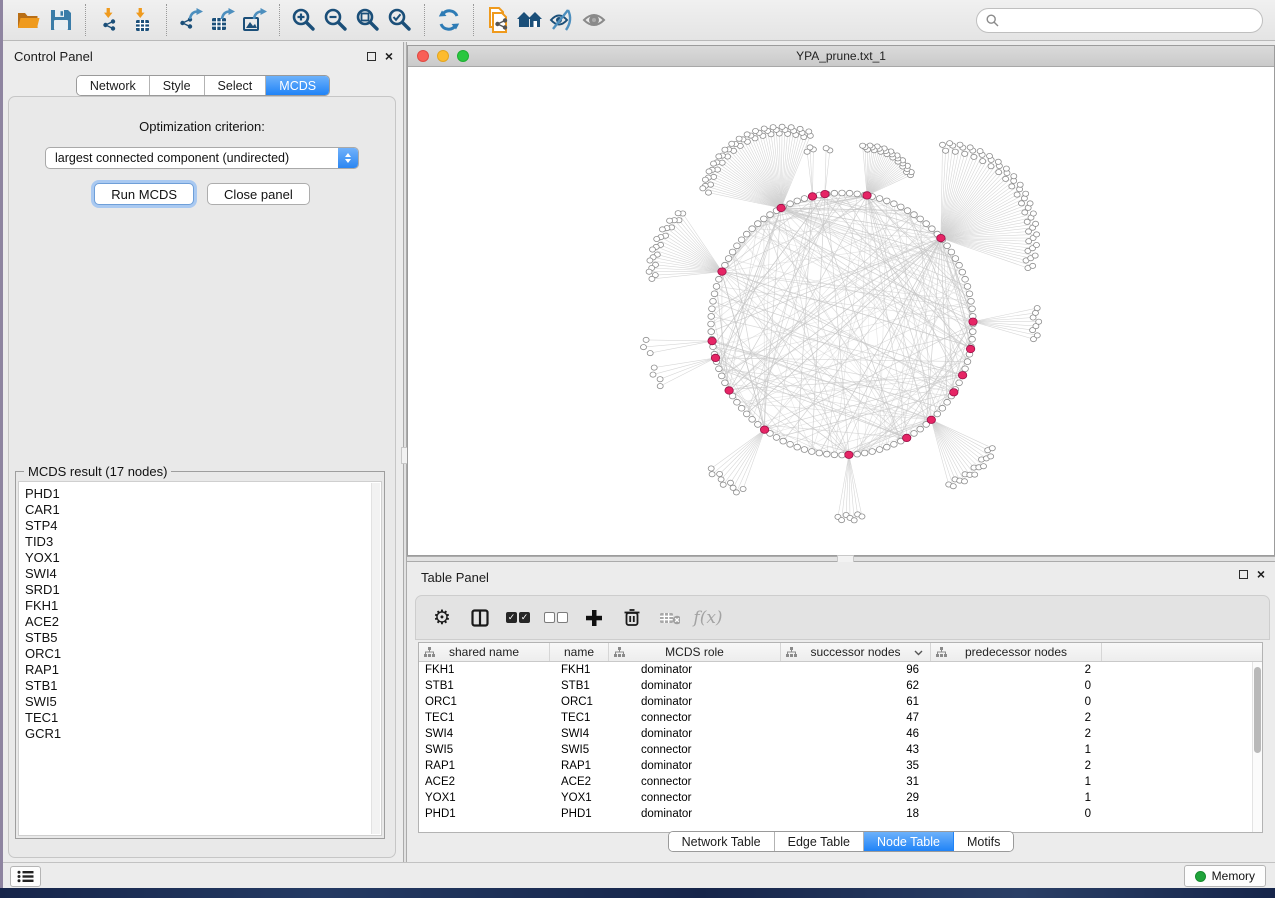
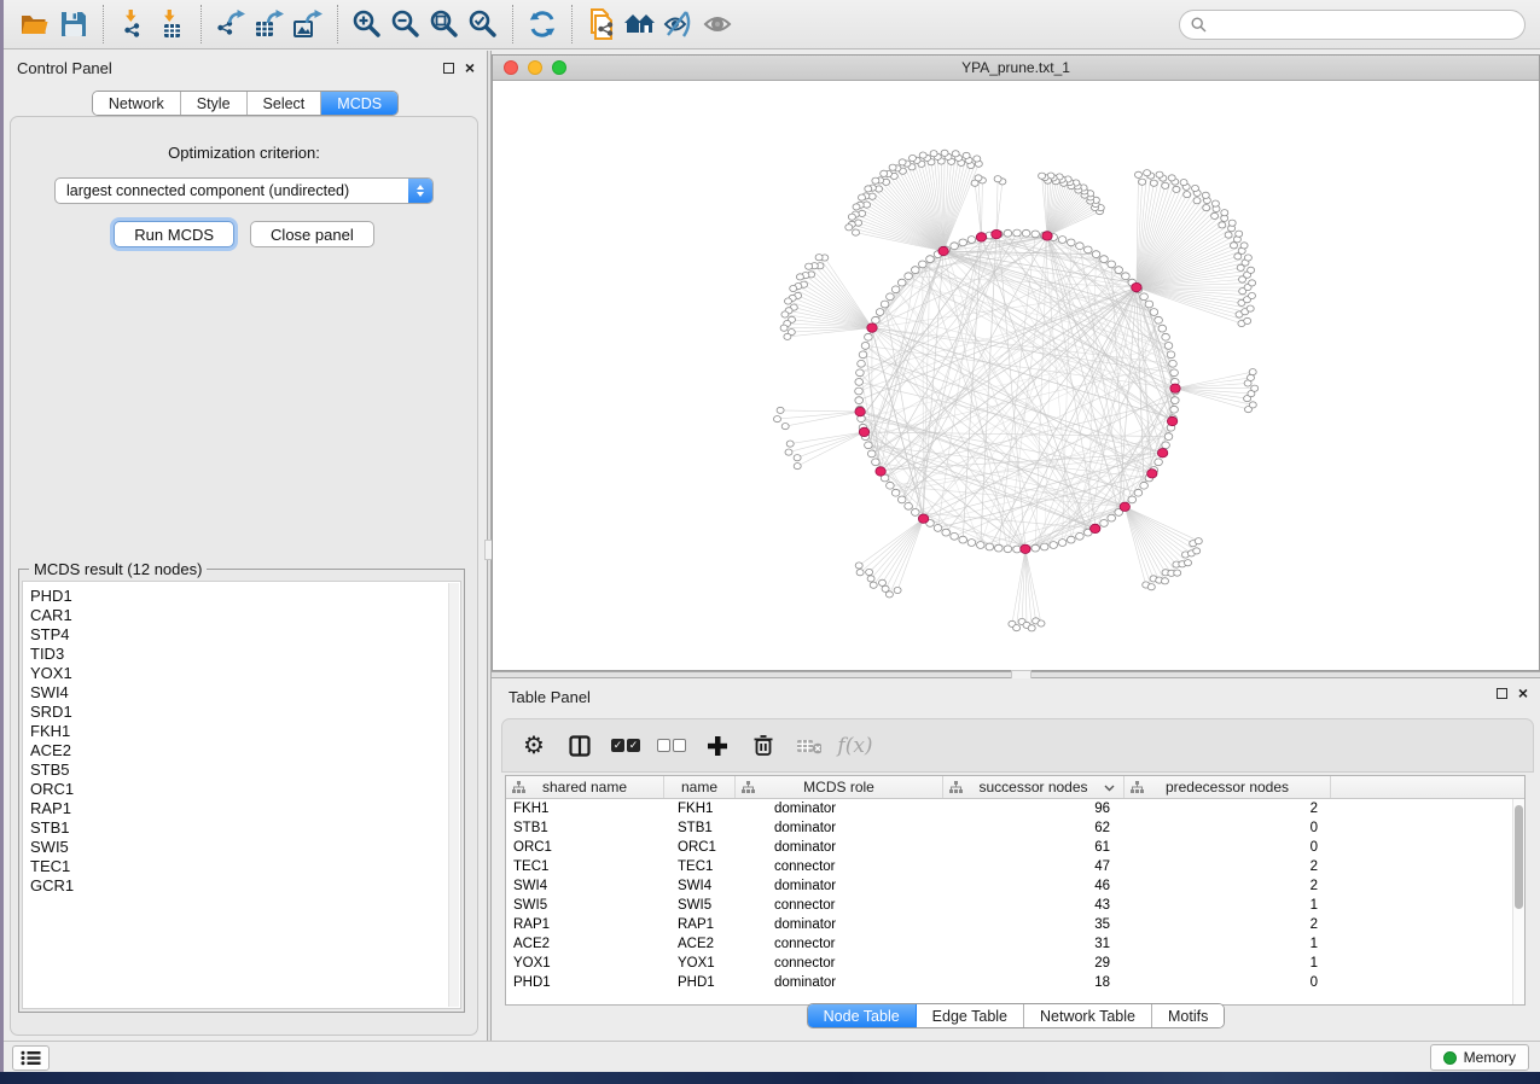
  Control Panel
  ×
  Network
  Style
  Select
  MCDS
  Optimization criterion:
  largest connected component (undirected)
  Run MCDS
  Close panel
- MCDS result (17 nodes)
+ MCDS result (12 nodes)
  PHD1
  CAR1
  STP4
  TID3
  YOX1
  SWI4
  SRD1
  FKH1
  ACE2
  STB5
  ORC1
  RAP1
  STB1
  SWI5
  TEC1
  GCR1
  YPA_prune.txt_1
  Table Panel
  ×
  ⚙
  ✓
  ✓
  f(x)
  shared name
  name
  MCDS role
  successor nodes
  predecessor nodes
  FKH1
  FKH1
  dominator
  96
  2
  STB1
  STB1
  dominator
  62
  0
  ORC1
  ORC1
  dominator
  61
  0
  TEC1
  TEC1
  connector
  47
  2
  SWI4
  SWI4
  dominator
  46
  2
  SWI5
  SWI5
  connector
  43
  1
  RAP1
  RAP1
  dominator
  35
  2
  ACE2
  ACE2
  connector
  31
  1
  YOX1
  YOX1
  connector
  29
  1
  PHD1
  PHD1
  dominator
  18
  0
- Network Table
+ Node Table
  Edge Table
- Node Table
+ Network Table
  Motifs
  Memory
